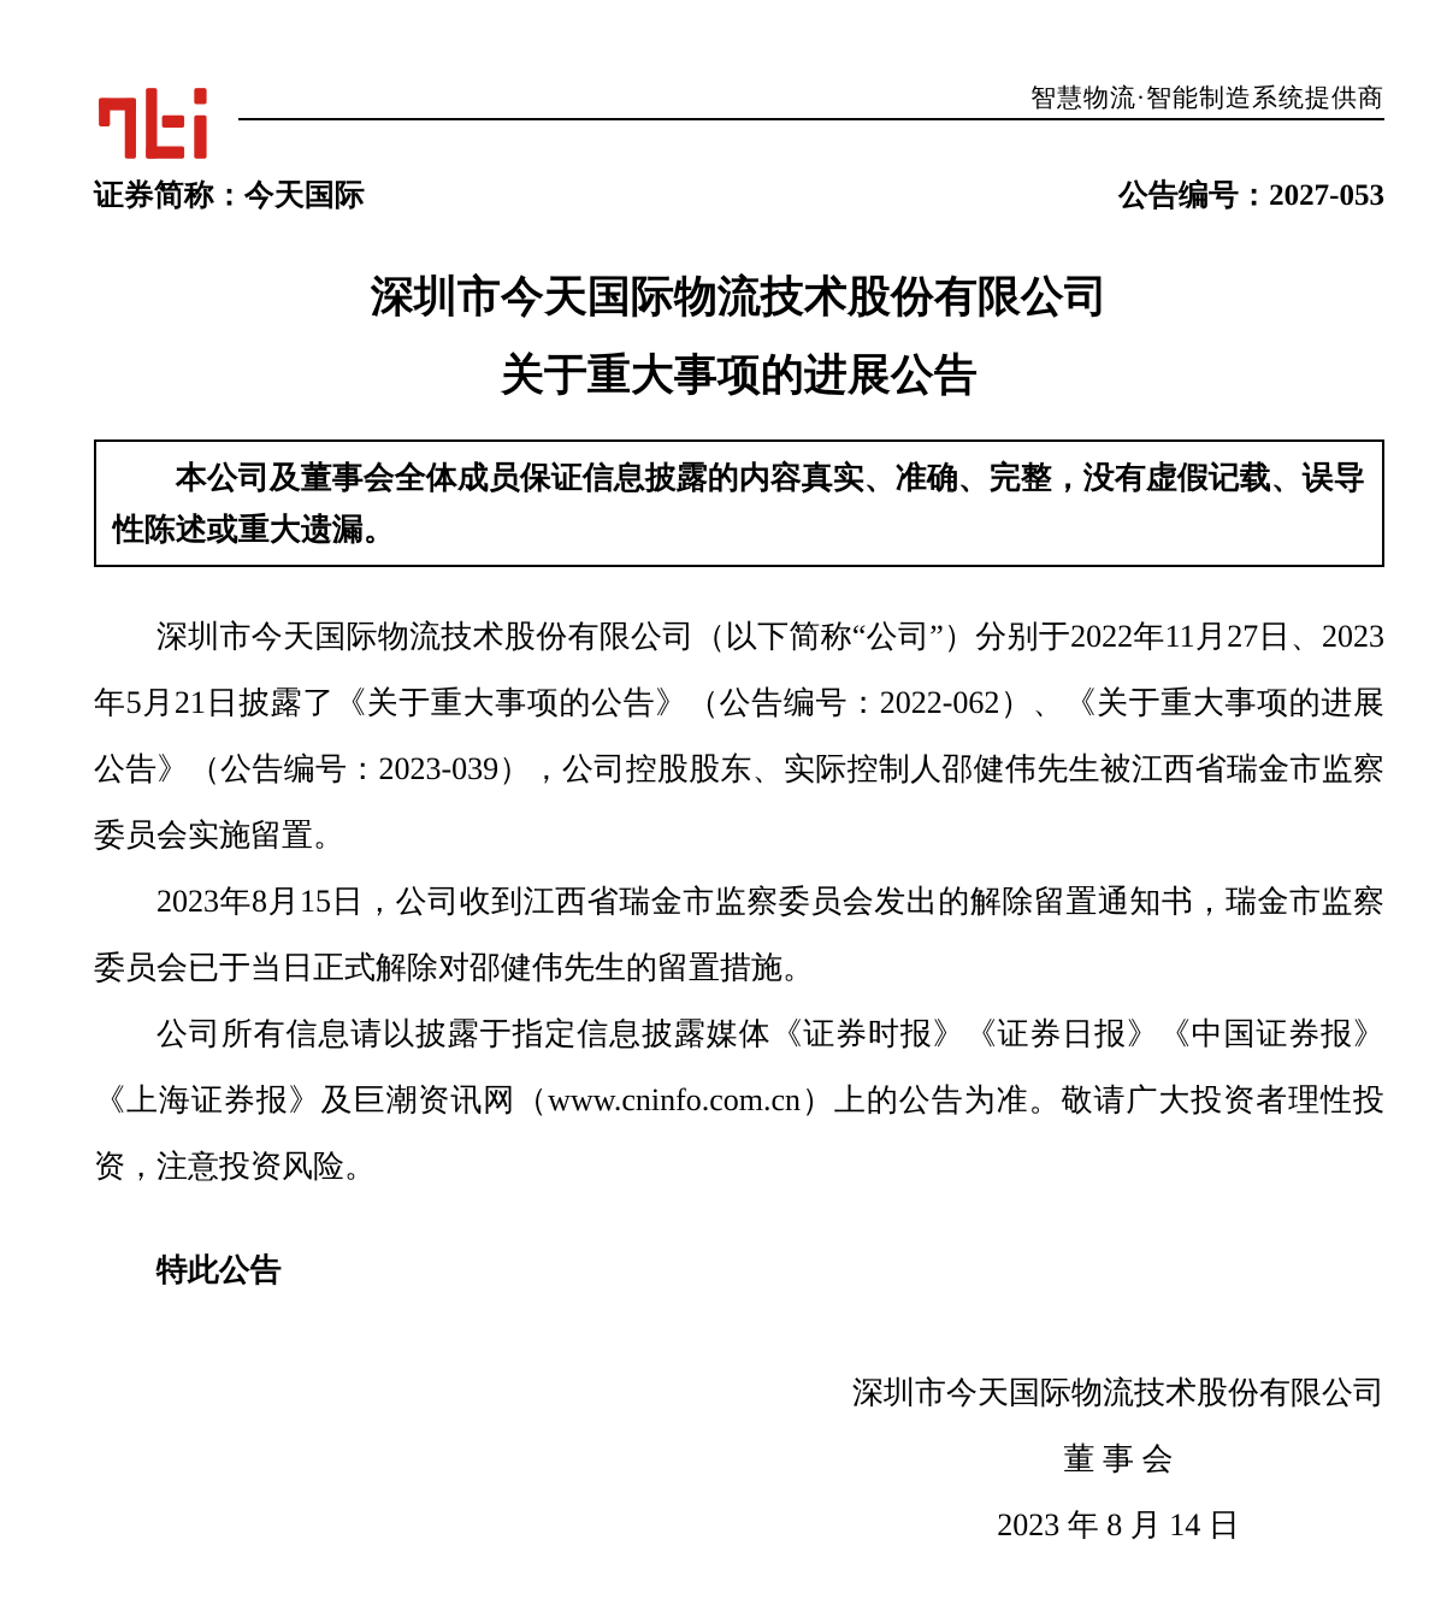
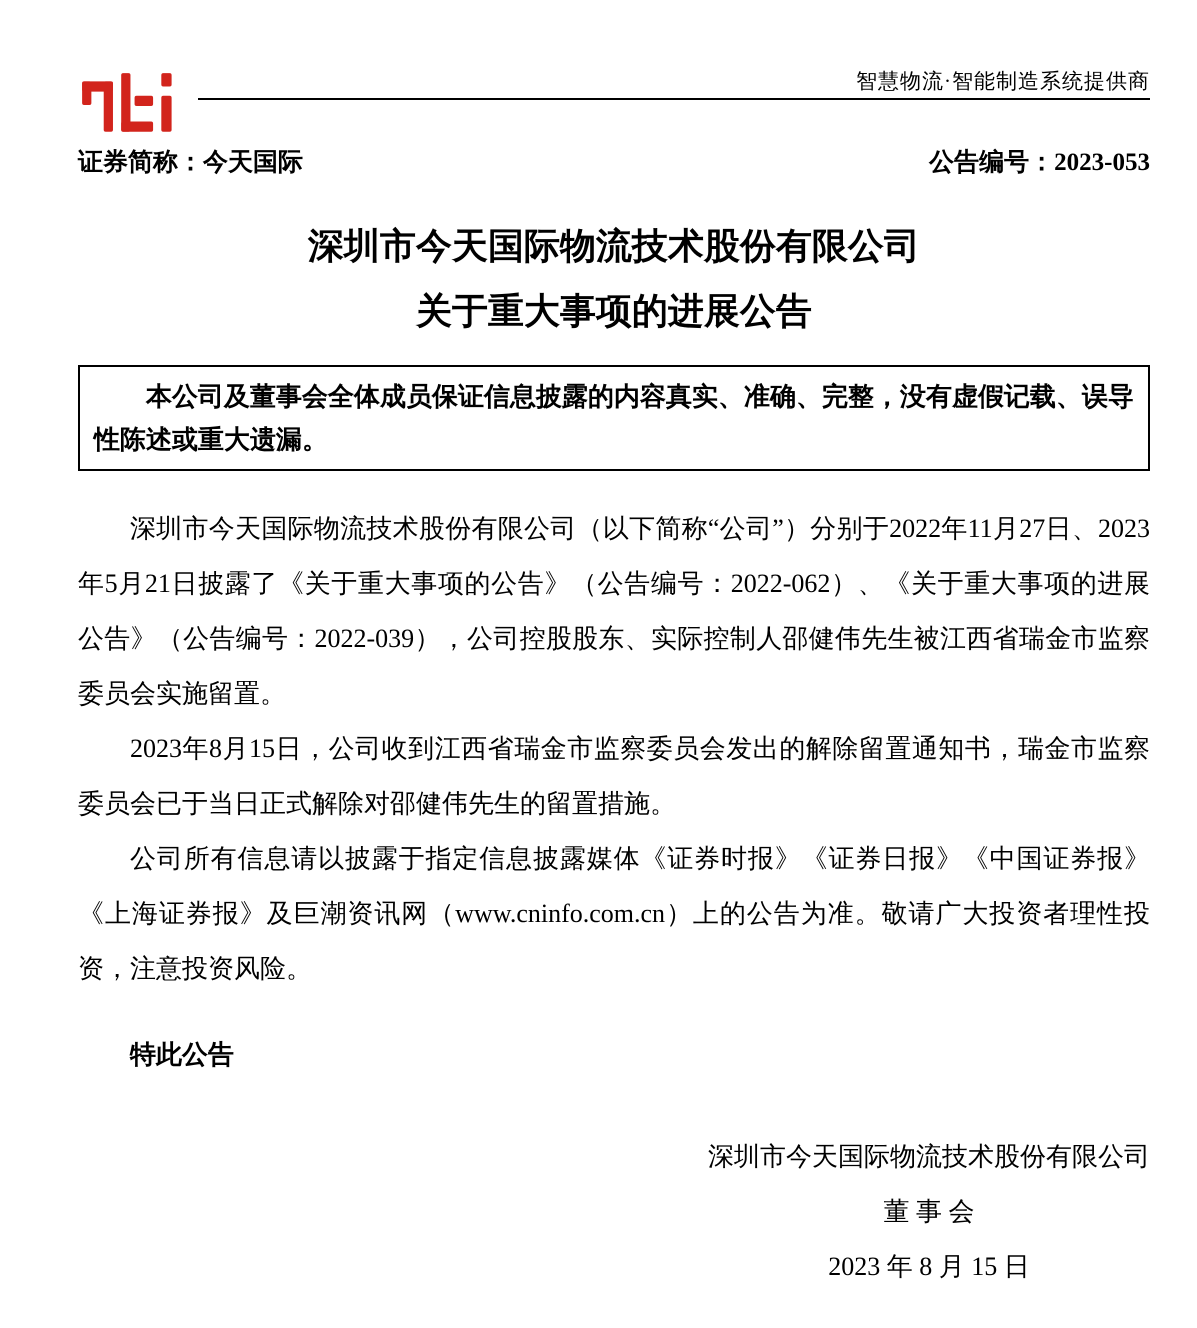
  智慧物流·智能制造系统提供商
  证券简称：今天国际
- 公告编号：2027-053
+ 公告编号：2023-053
  深圳市今天国际物流技术股份有限公司
  关于重大事项的进展公告
  本公司及董事会全体成员保证信息披露的内容真实、准确、完整，没有虚假记载、误导性陈述或重大遗漏。
- 深圳市今天国际物流技术股份有限公司（以下简称“公司”）分别于2022年11月27日、2023年5月21日披露了《关于重大事项的公告》（公告编号：2022-062）、《关于重大事项的进展公告》（公告编号：2023-039），公司控股股东、实际控制人邵健伟先生被江西省瑞金市监察委员会实施留置。
+ 深圳市今天国际物流技术股份有限公司（以下简称“公司”）分别于2022年11月27日、2023年5月21日披露了《关于重大事项的公告》（公告编号：2022-062）、《关于重大事项的进展公告》（公告编号：2022-039），公司控股股东、实际控制人邵健伟先生被江西省瑞金市监察委员会实施留置。
  2023年8月15日，公司收到江西省瑞金市监察委员会发出的解除留置通知书，瑞金市监察委员会已于当日正式解除对邵健伟先生的留置措施。
  公司所有信息请以披露于指定信息披露媒体《证券时报》《证券日报》《中国证券报》《上海证券报》及巨潮资讯网（www.cninfo.com.cn）上的公告为准。敬请广大投资者理性投资，注意投资风险。
  特此公告
  深圳市今天国际物流技术股份有限公司
  董 事 会
- 2023 年 8 月 14 日
+ 2023 年 8 月 15 日
